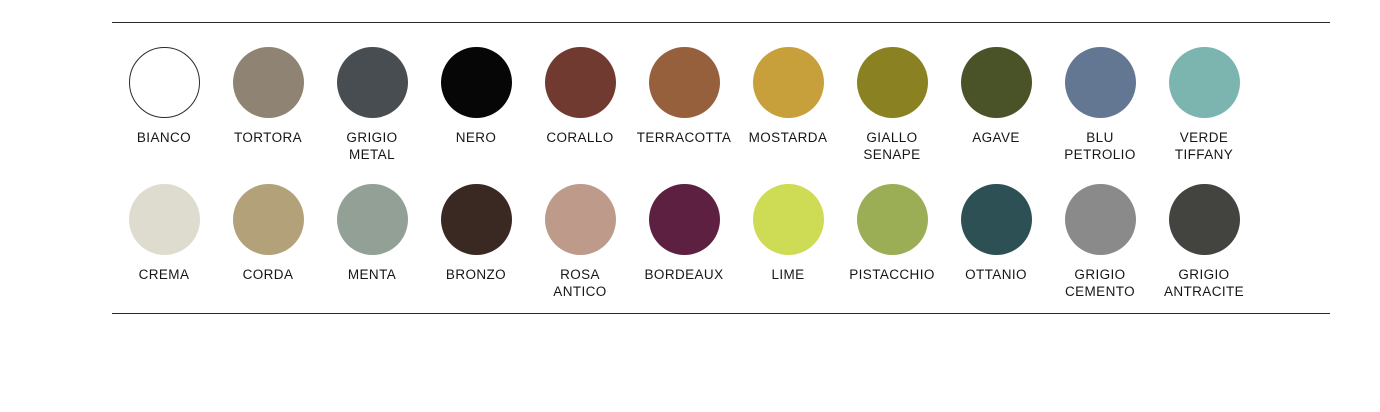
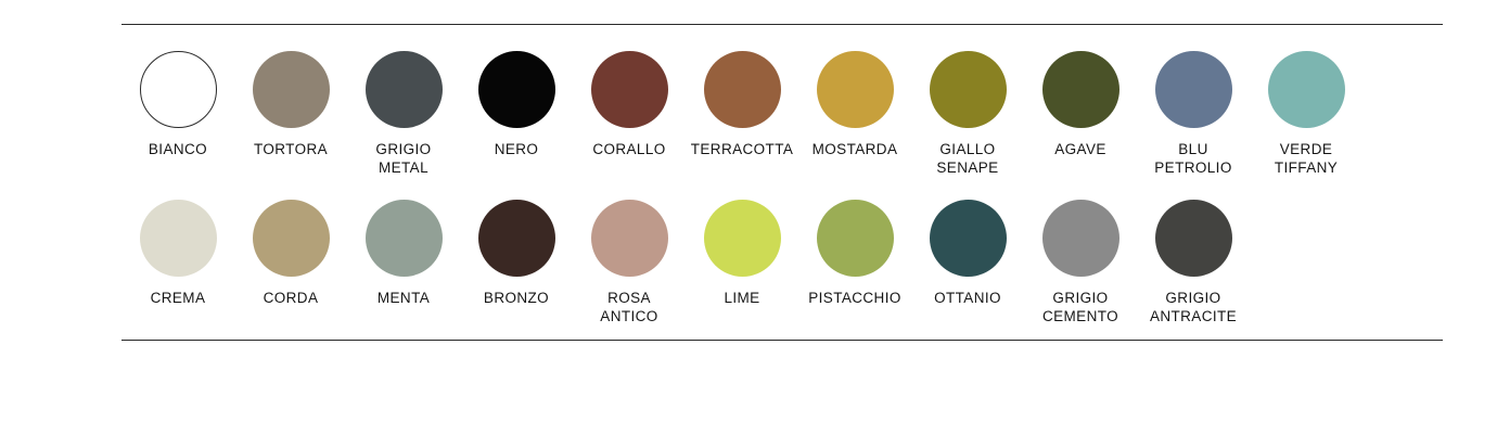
  BIANCO
  TORTORA
  GRIGIO
  METAL
  NERO
  CORALLO
  TERRACOTTA
  MOSTARDA
  GIALLO
  SENAPE
  AGAVE
  BLU
  PETROLIO
  VERDE
  TIFFANY
  CREMA
  CORDA
  MENTA
  BRONZO
  ROSA
  ANTICO
- BORDEAUX
  LIME
  PISTACCHIO
  OTTANIO
  GRIGIO
  CEMENTO
  GRIGIO
  ANTRACITE
